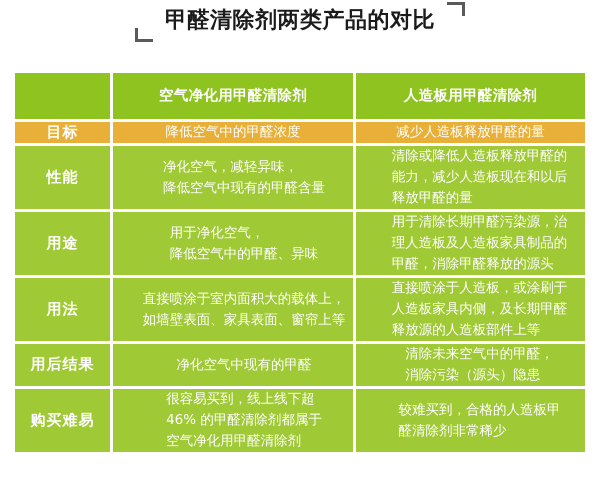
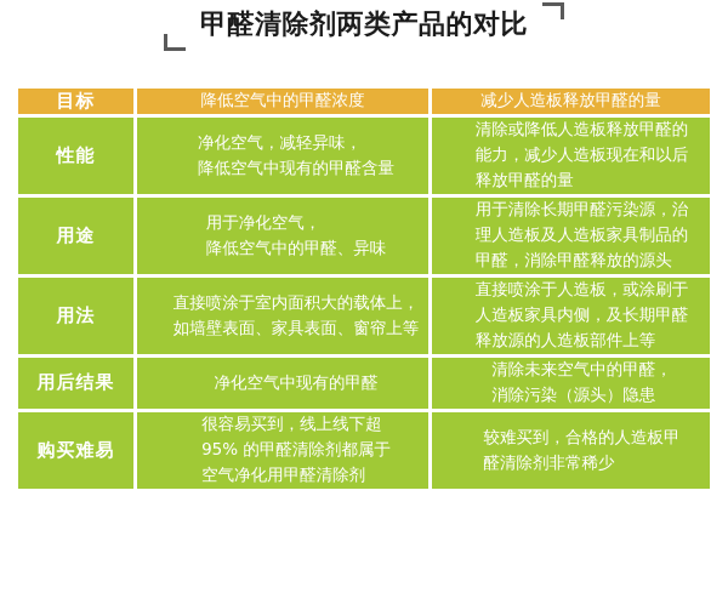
  甲醛清除剂两类产品的对比
- 	空气净化用甲醛清除剂	人造板用甲醛清除剂
  目标	降低空气中的甲醛浓度	减少人造板释放甲醛的量
  性能	净化空气，减轻异味，降低空气中现有的甲醛含量	清除或降低人造板释放甲醛的能力，减少人造板现在和以后释放甲醛的量
  用途	用于净化空气，降低空气中的甲醛、异味	用于清除长期甲醛污染源，治理人造板及人造板家具制品的甲醛，消除甲醛释放的源头
  用法	直接喷涂于室内面积大的载体上，如墙壁表面、家具表面、窗帘上等	直接喷涂于人造板，或涂刷于人造板家具内侧，及长期甲醛释放源的人造板部件上等
  用后结果	净化空气中现有的甲醛	清除未来空气中的甲醛，消除污染（源头）隐患
- 购买难易	很容易买到，线上线下超46% 的甲醛清除剂都属于空气净化用甲醛清除剂	较难买到，合格的人造板甲醛清除剂非常稀少
+ 购买难易	很容易买到，线上线下超95% 的甲醛清除剂都属于空气净化用甲醛清除剂	较难买到，合格的人造板甲醛清除剂非常稀少
